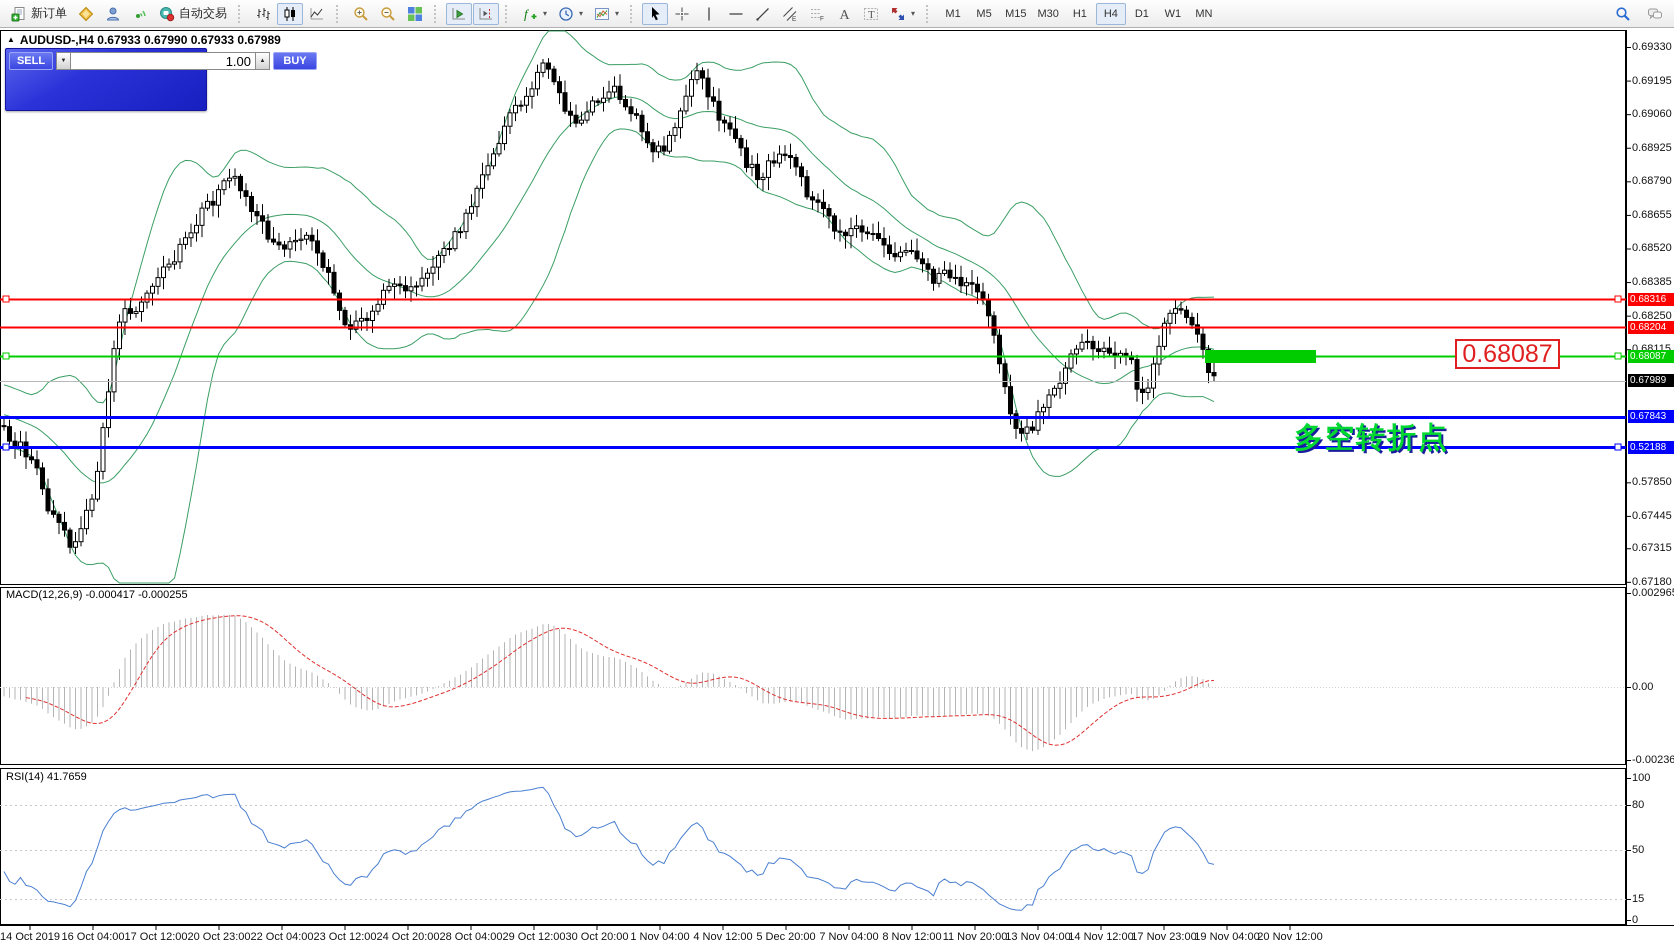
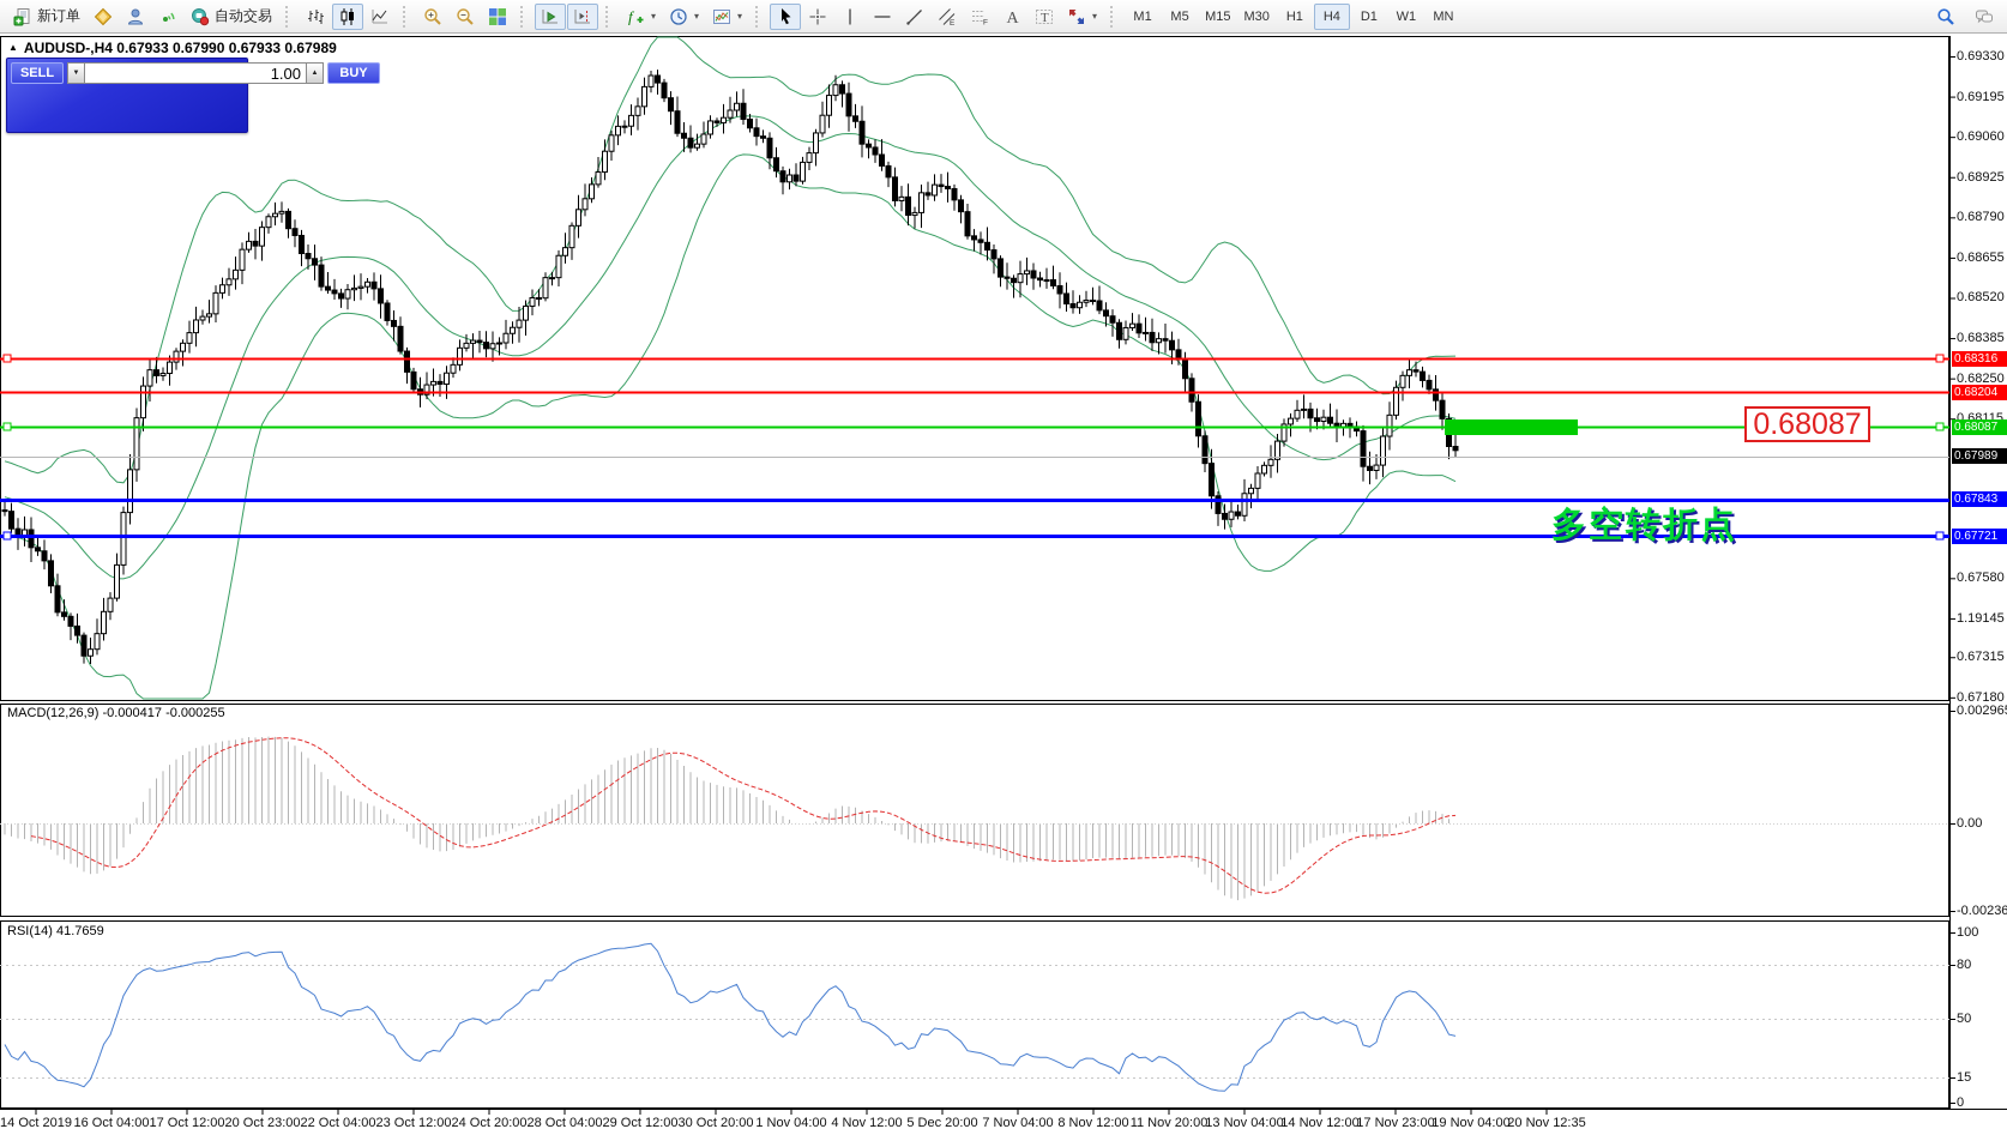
  新订单
  自动交易
  f
  ▾
  ▾
  ▾
  A
  T
  ▾
  M1
  M5
  M15
  M30
  H1
  H4
  D1
  W1
  MN
  ▲ AUDUSD-,H4 0.67933 0.67990 0.67933 0.67989
  SELL
  1.00
  BUY
  MACD(12,26,9) -0.000417 -0.000255
  RSI(14) 41.7659
  0.68087
  多空转折点
  0.69330
  0.69195
  0.69060
  0.68925
  0.68790
  0.68655
  0.68520
  0.68385
  0.68250
- 0.57850
+ 0.67580
- 0.67445
+ 1.19145
  0.67315
  0.67180
  0.00296
  0.00
  -0.00236
  100
  80
  50
  15
  0
  14 Oct 2019
  16 Oct 04:00
  17 Oct 12:00
  20 Oct 23:00
  22 Oct 04:00
  23 Oct 12:00
  24 Oct 20:00
  28 Oct 04:00
  29 Oct 12:00
  30 Oct 20:00
  1 Nov 04:00
  4 Nov 12:00
  5 Dec 20:00
  7 Nov 04:00
  8 Nov 12:00
  11 Nov 20:00
  13 Nov 04:00
  14 Nov 12:00
  17 Nov 23:00
  19 Nov 04:00
- 20 Nov 12:00
+ 20 Nov 12:35
  0.68316
  0.68204
  0.68087
  0.67989
  0.67843
- 0.52188
+ 0.67721
